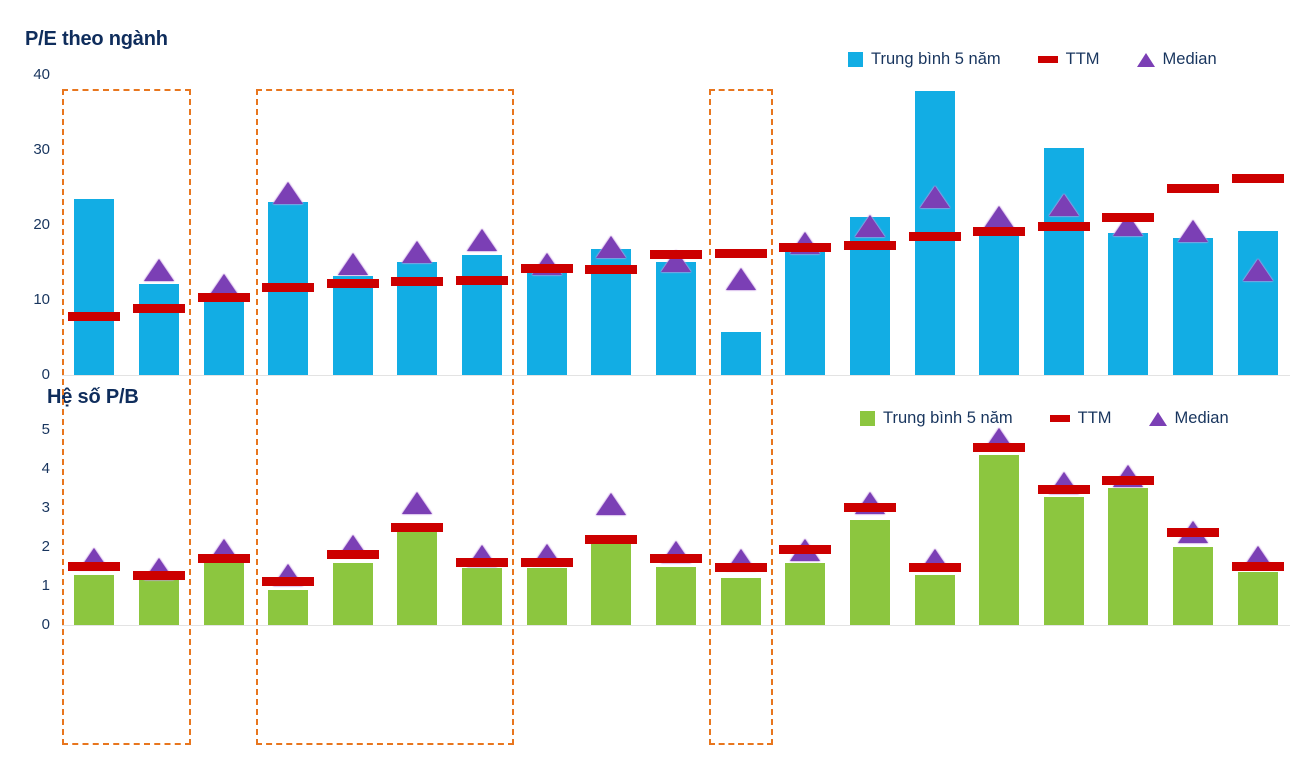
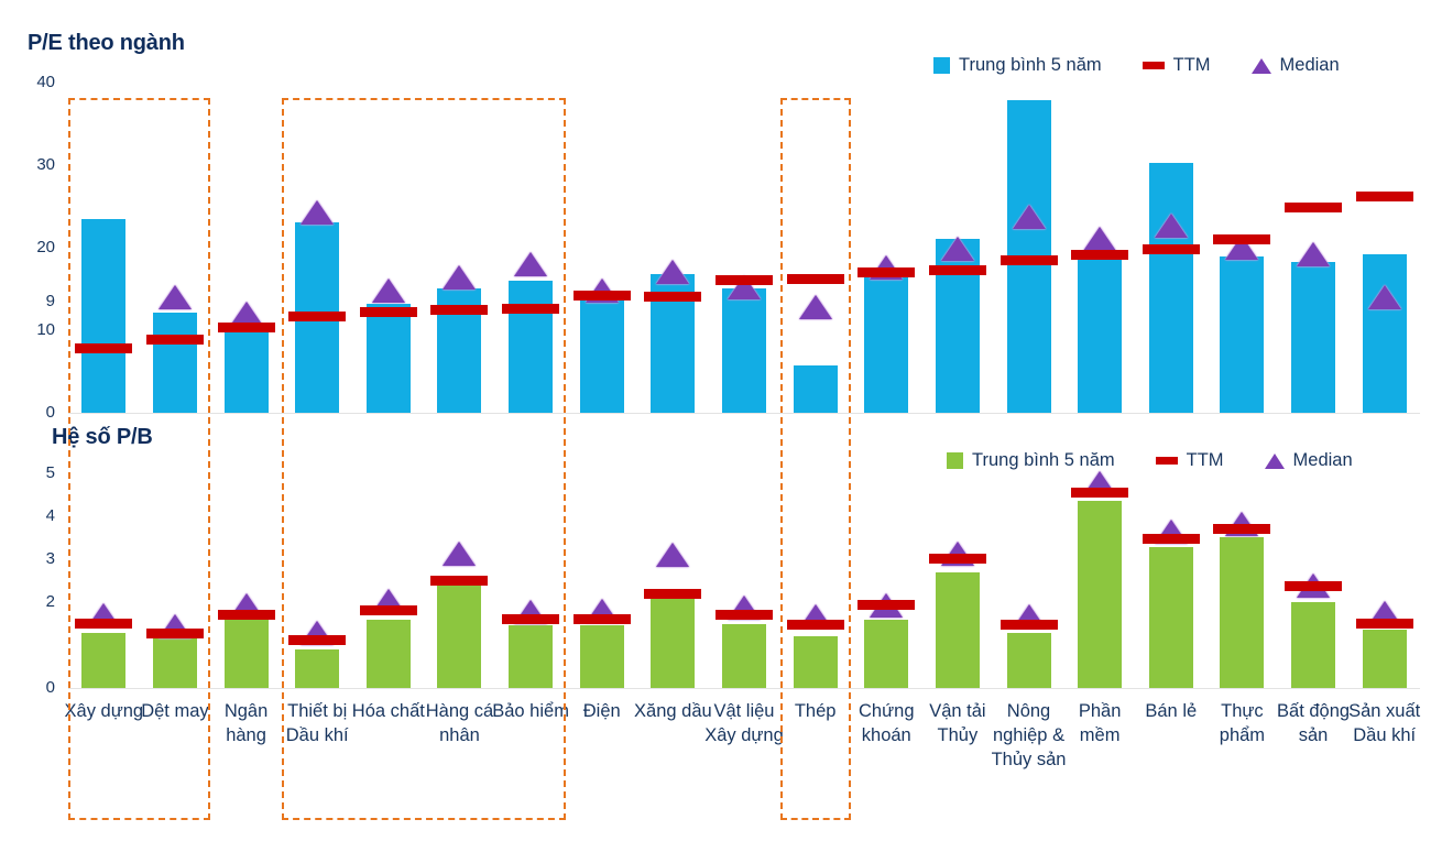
  P/E theo ngành
  Trung bình 5 năm
  TTM
  Median
  0
  10
  20
  30
  40
  Hệ số P/B
  Trung bình 5 năm
  TTM
  Median
  0
- 1
+ 9
  2
  3
  4
  5
+ Xây dựng
+ Dệt may
+ Ngân hàng
+ Thiết bị Dầu khí
+ Hóa chất
+ Hàng cá nhân
+ Bảo hiểm
+ Điện
+ Xăng dầu
+ Vật liệu Xây dựng
+ Thép
+ Chứng khoán
+ Vận tải Thủy
+ Nông nghiệp & Thủy sản
+ Phần mềm
+ Bán lẻ
+ Thực phẩm
+ Bất động sản
+ Sản xuất Dầu khí
